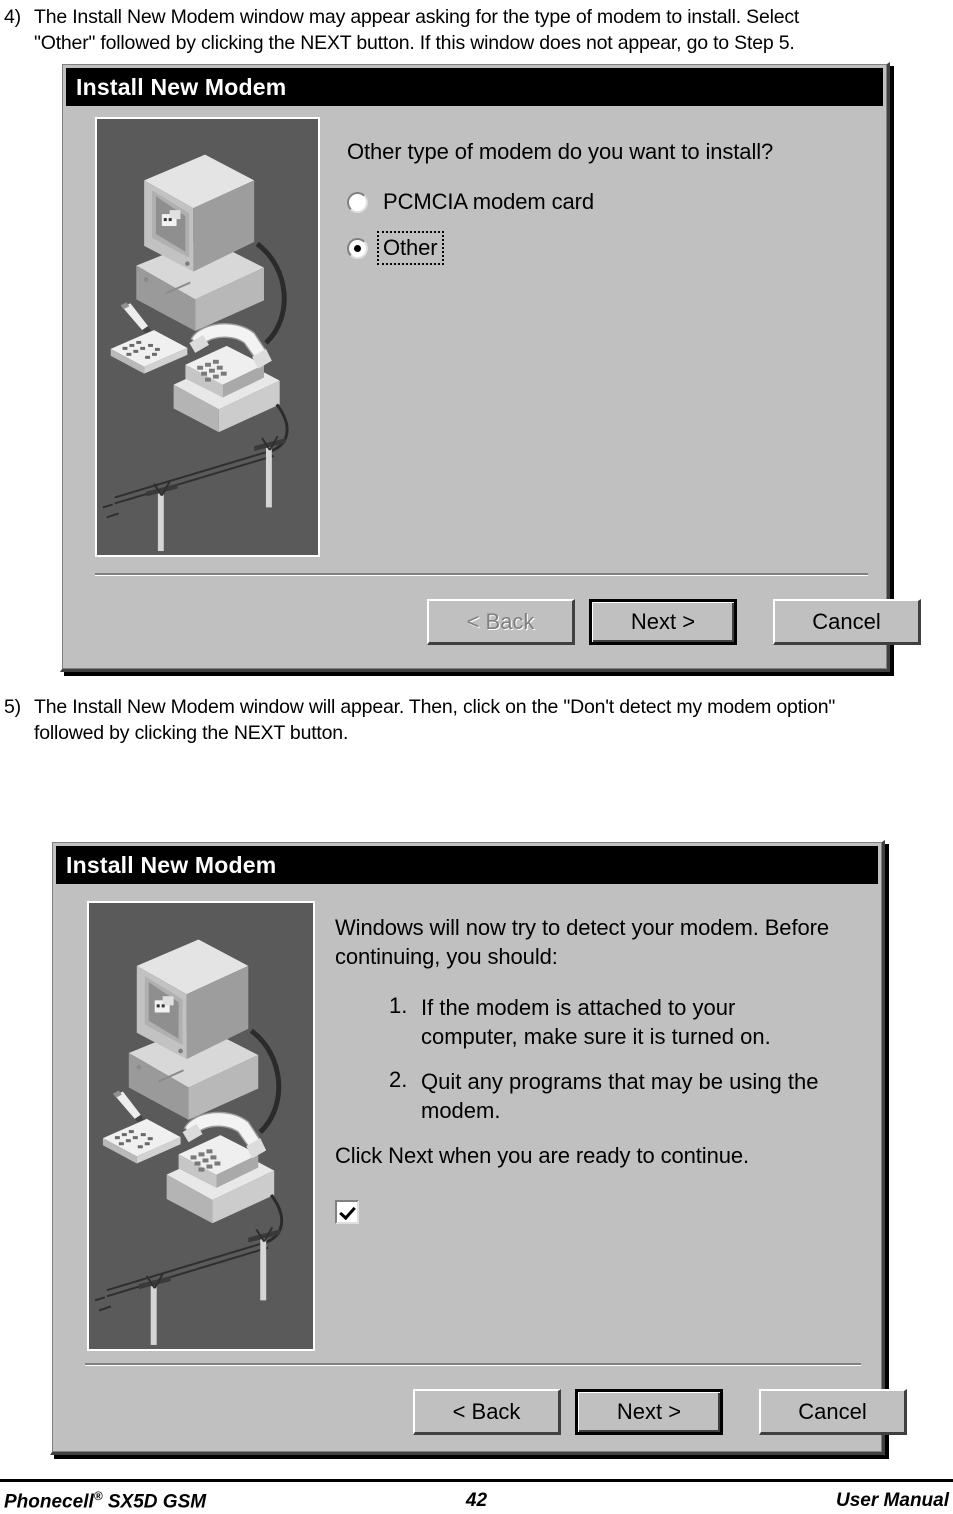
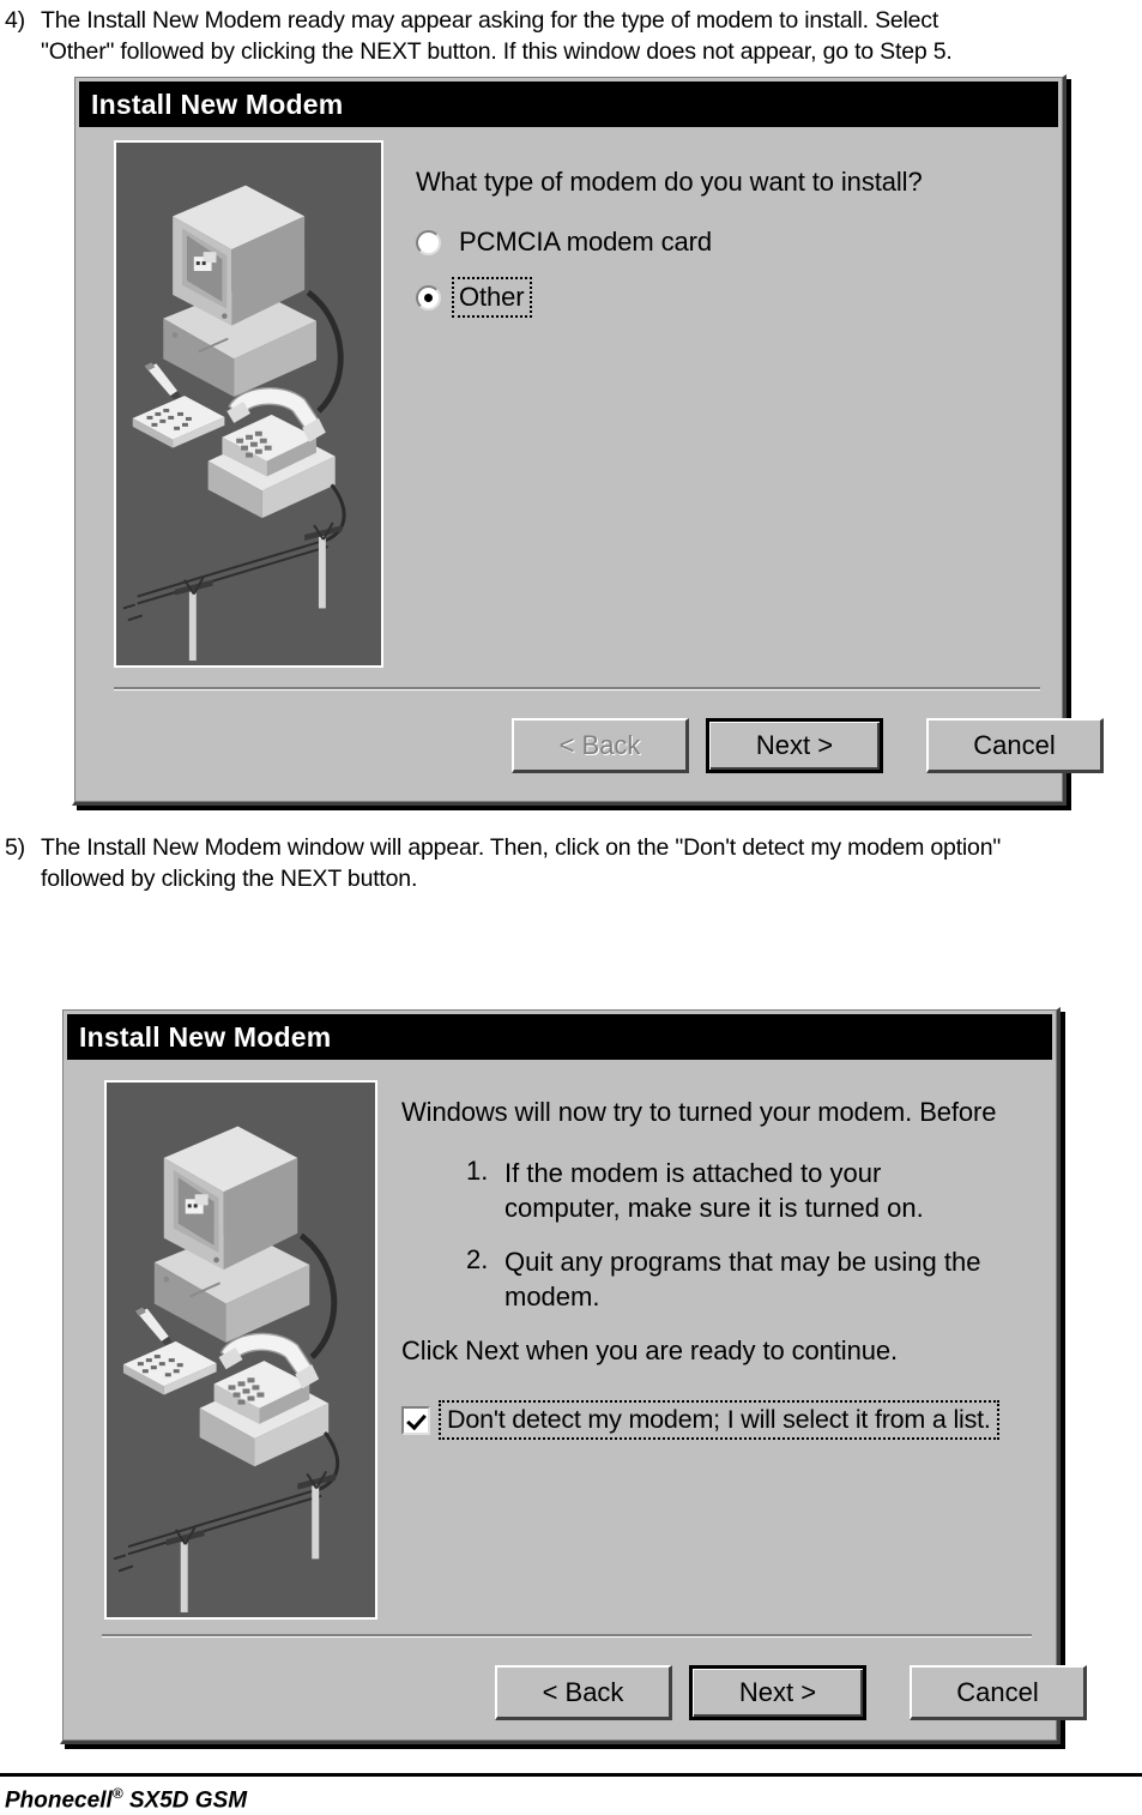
  4)
- The Install New Modem window may appear asking for the type of modem to install. Select
+ The Install New Modem ready may appear asking for the type of modem to install. Select
  "Other" followed by clicking the NEXT button. If this window does not appear, go to Step 5.
  Install New Modem
- Other type of modem do you want to install?
+ What type of modem do you want to install?
  PCMCIA modem card
  Other
  < Back
  Next >
  Cancel
  5)
  The Install New Modem window will appear. Then, click on the "Don't detect my modem option"
  followed by clicking the NEXT button.
  Install New Modem
- Windows will now try to detect your modem. Before
+ Windows will now try to turned your modem. Before
- continuing, you should:
  1.
  If the modem is attached to your
  computer, make sure it is turned on.
  2.
  Quit any programs that may be using the
  modem.
  Click Next when you are ready to continue.
+ Don't detect my modem; I will select it from a list.
  < Back
  Next >
  Cancel
  Phonecell® SX5D GSM
- 42
- User Manual
